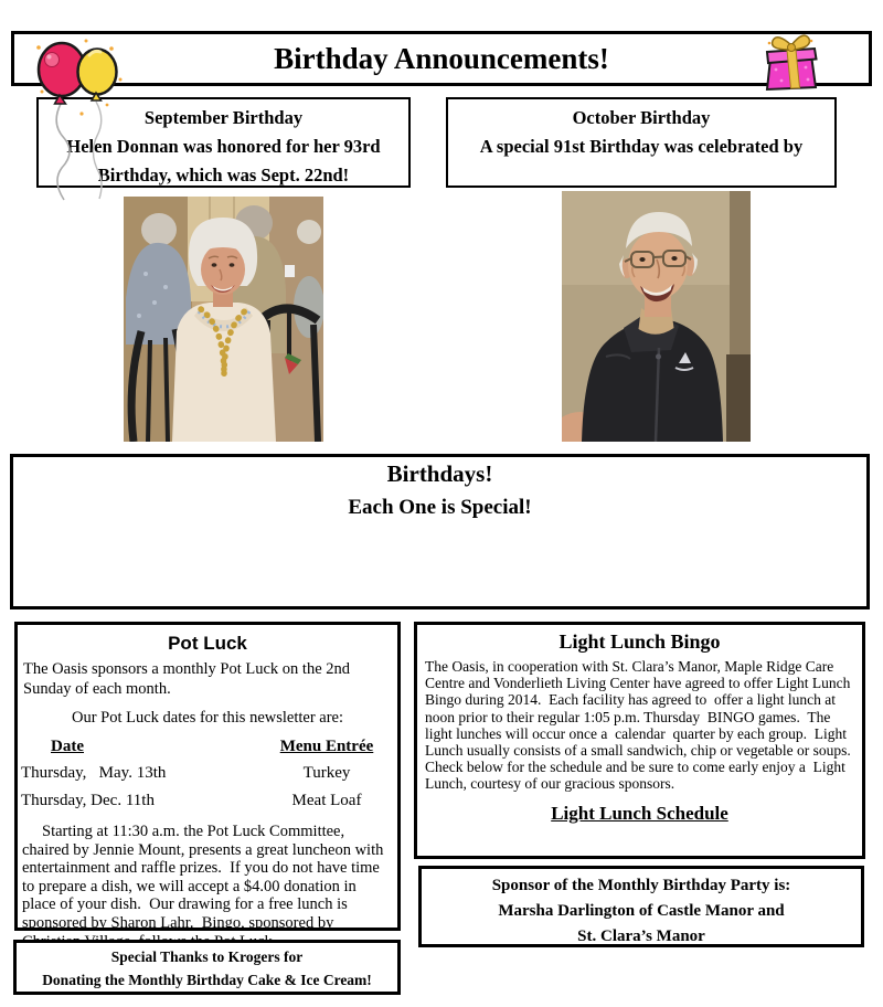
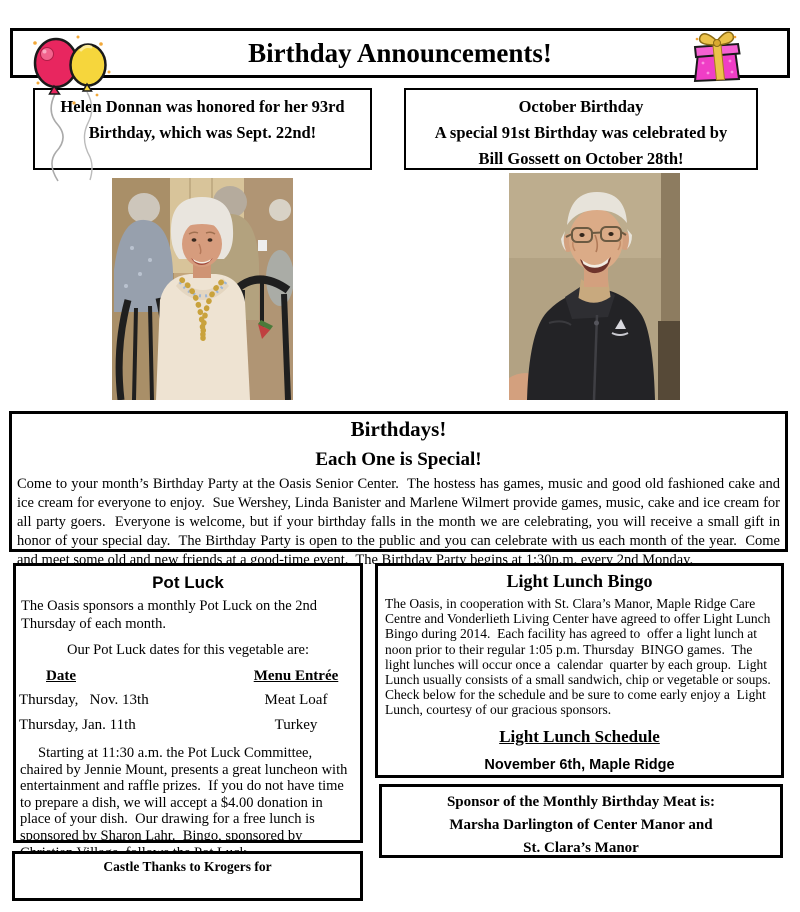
  Birthday Announcements!
- September Birthday
  Helen Donnan was honored for her 93rd
  Birthday, which was Sept. 22nd!
  October Birthday
  A special 91st Birthday was celebrated by
+ Bill Gossett on October 28th!
  Birthdays!
  Each One is Special!
+ Come to your month’s Birthday Party at the Oasis Senior Center. The hostess has games, music and good old fashioned cake and ice cream for everyone to enjoy. Sue Wershey, Linda Banister and Marlene Wilmert provide games, music, cake and ice cream for all party goers. Everyone is welcome, but if your birthday falls in the month we are celebrating, you will receive a small gift in honor of your special day. The Birthday Party is open to the public and you can celebrate with us each month of the year. Come and meet some old and new friends at a good-time event. The Birthday Party begins at 1:30p.m. every 2nd Monday.
  Pot Luck
- The Oasis sponsors a monthly Pot Luck on the 2nd Sunday of each month.
+ The Oasis sponsors a monthly Pot Luck on the 2nd Thursday of each month.
- Our Pot Luck dates for this newsletter are:
+ Our Pot Luck dates for this vegetable are:
  Date
  Menu Entrée
- Thursday, May. 13th
+ Thursday, Nov. 13th
- Turkey
+ Meat Loaf
- Thursday, Dec. 11th
+ Thursday, Jan. 11th
- Meat Loaf
+ Turkey
  Starting at 11:30 a.m. the Pot Luck Committee, chaired by Jennie Mount, presents a great luncheon with entertainment and raffle prizes. If you do not have time to prepare a dish, we will accept a $4.00 donation in place of your dish. Our drawing for a free lunch is sponsored by Sharon Lahr. Bingo, sponsored by
  Light Lunch Bingo
  The Oasis, in cooperation with St. Clara’s Manor, Maple Ridge Care Centre and Vonderlieth Living Center have agreed to offer Light Lunch Bingo during 2014. Each facility has agreed to offer a light lunch at noon prior to their regular 1:05 p.m. Thursday BINGO games. The light lunches will occur once a calendar quarter by each group. Light Lunch usually consists of a small sandwich, chip or vegetable or soups. Check below for the schedule and be sure to come early enjoy a Light Lunch, courtesy of our gracious sponsors.
  Light Lunch Schedule
+ November 6th, Maple Ridge
- Sponsor of the Monthly Birthday Party is:
+ Sponsor of the Monthly Birthday Meat is:
- Marsha Darlington of Castle Manor and
+ Marsha Darlington of Center Manor and
  St. Clara’s Manor
- Special Thanks to Krogers for
+ Castle Thanks to Krogers for
- Donating the Monthly Birthday Cake & Ice Cream!
